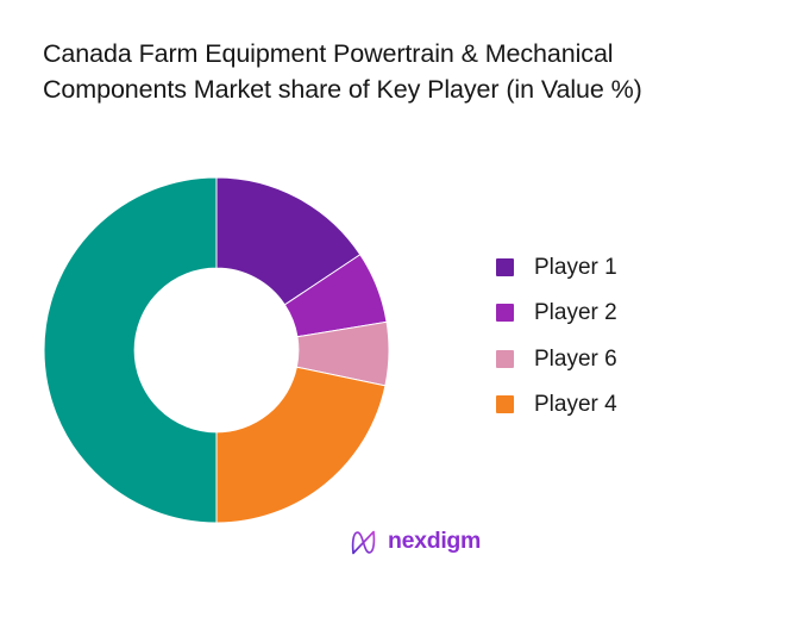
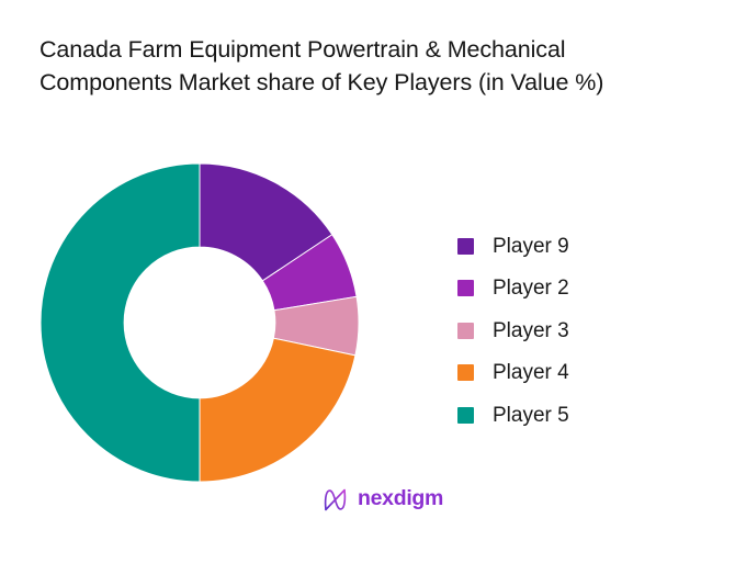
- Canada Farm Equipment Powertrain & Mechanical Components Market share of Key Player (in Value %)
+ Canada Farm Equipment Powertrain & Mechanical Components Market share of Key Players (in Value %)
- Player 1
+ Player 9
  Player 2
- Player 6
+ Player 3
  Player 4
+ Player 5
  nexdigm
